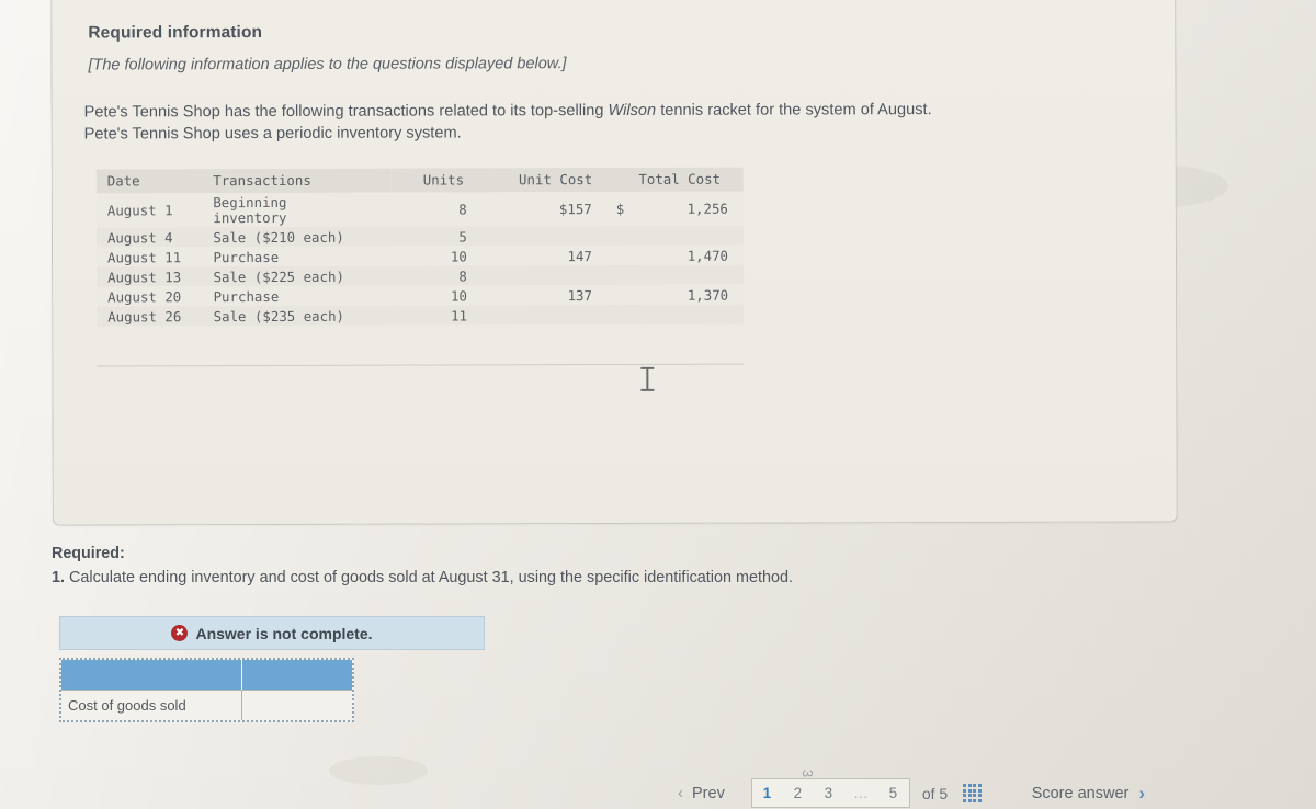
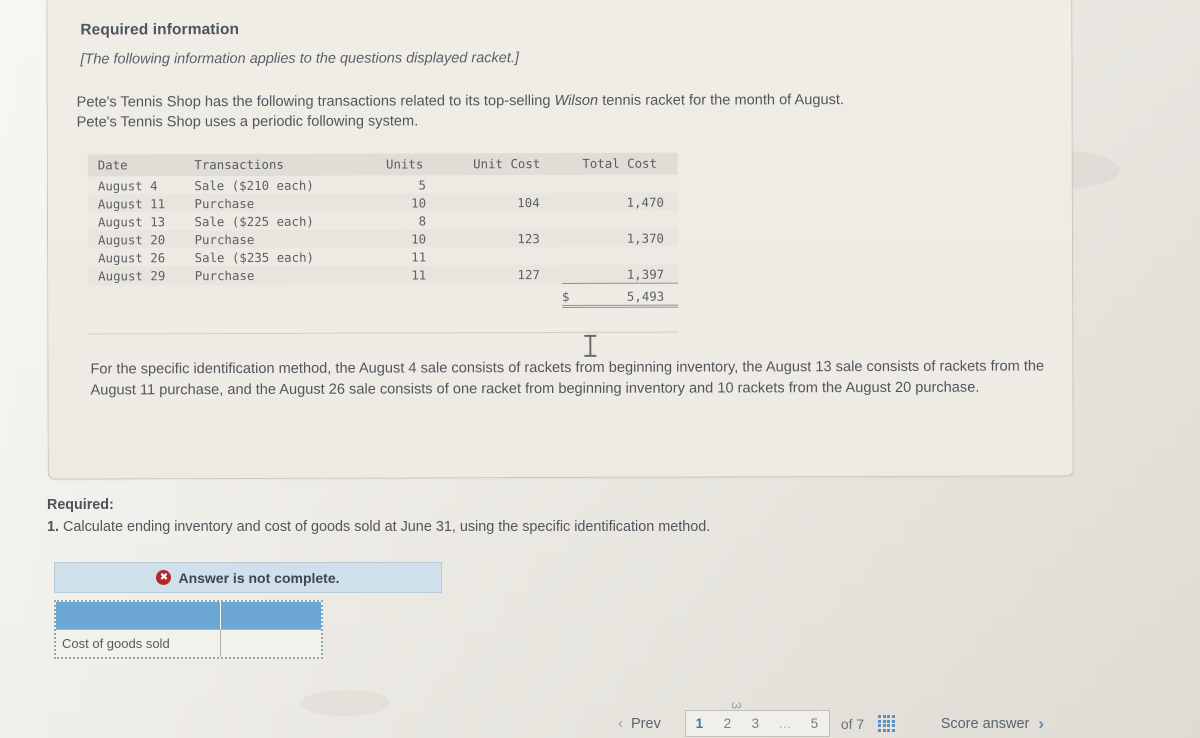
  Required information
- [The following information applies to the questions displayed below.]
+ [The following information applies to the questions displayed racket.]
- Pete's Tennis Shop has the following transactions related to its top-selling Wilson tennis racket for the system of August.
+ Pete's Tennis Shop has the following transactions related to its top-selling Wilson tennis racket for the month of August.
- Pete's Tennis Shop uses a periodic inventory system.
+ Pete's Tennis Shop uses a periodic following system.
  Date	Transactions	Units	Unit Cost	Total Cost
- August 1	Beginninginventory	8	$157	$	1,256
  August 4	Sale ($210 each)	5
- August 11	Purchase	10	147		1,470
+ August 11	Purchase	10	104		1,470
  August 13	Sale ($225 each)	8
- August 20	Purchase	10	137		1,370
+ August 20	Purchase	10	123		1,370
  August 26	Sale ($235 each)	11
+ August 29	Purchase	11	127		1,397
+ 				$	5,493
+ For the specific identification method, the August 4 sale consists of rackets from beginning inventory, the August 13 sale consists of rackets from the August 11 purchase, and the August 26 sale consists of one racket from beginning inventory and 10 rackets from the August 20 purchase.
  Required:
- 1. Calculate ending inventory and cost of goods sold at August 31, using the specific identification method.
+ 1. Calculate ending inventory and cost of goods sold at June 31, using the specific identification method.
  ✖
  Answer is not complete.
  Cost of goods sold
  ‹
  Prev
  1
  2
  3
  …
  5
- of 5
+ of 7
  Score answer
  ›
